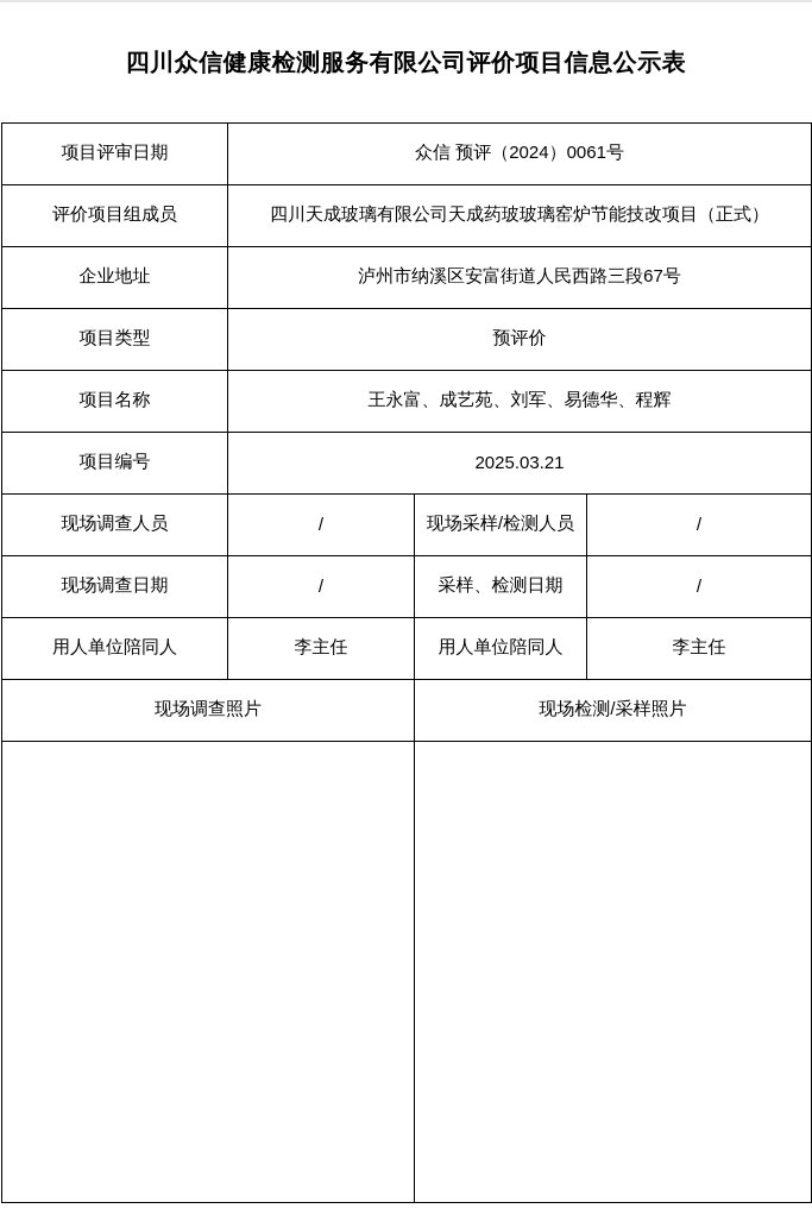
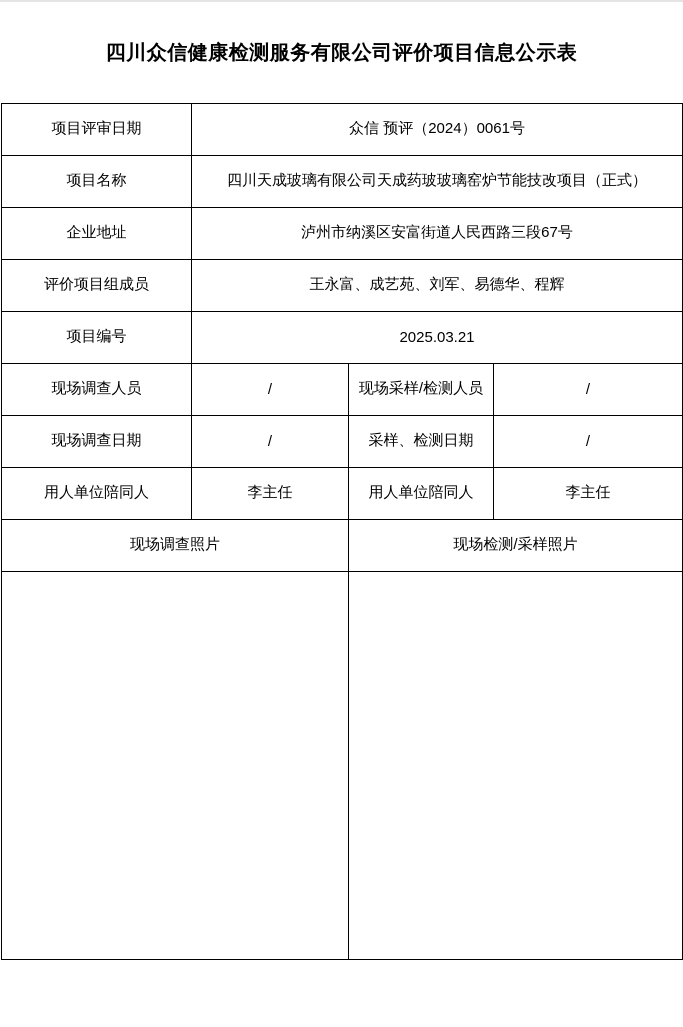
  四川众信健康检测服务有限公司评价项目信息公示表
  项目评审日期	众信 预评（2024）0061号
- 评价项目组成员	四川天成玻璃有限公司天成药玻玻璃窑炉节能技改项目（正式）
+ 项目名称	四川天成玻璃有限公司天成药玻玻璃窑炉节能技改项目（正式）
  企业地址	泸州市纳溪区安富街道人民西路三段67号
- 项目类型	预评价
- 项目名称	王永富、成艺苑、刘军、易德华、程辉
+ 评价项目组成员	王永富、成艺苑、刘军、易德华、程辉
  项目编号	2025.03.21
  现场调查人员	/	现场采样/检测人员	/
  现场调查日期	/	采样、检测日期	/
  用人单位陪同人	李主任	用人单位陪同人	李主任
  现场调查照片	现场检测/采样照片
